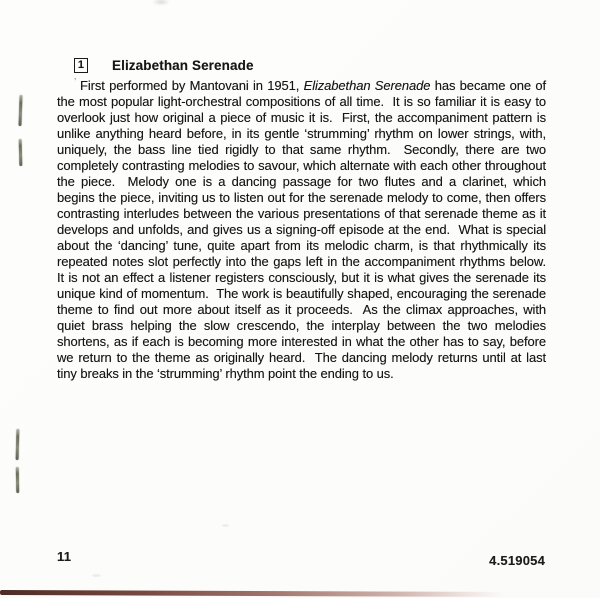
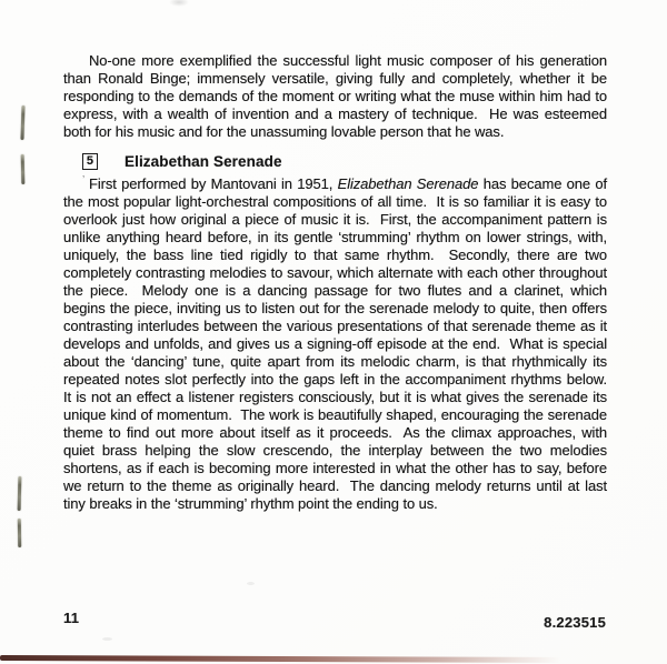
+ No-one more exemplified the successful light music composer of his generation than Ronald Binge; immensely versatile, giving fully and completely, whether it be responding to the demands of the moment or writing what the muse within him had to express, with a wealth of invention and a mastery of technique. He was esteemed both for his music and for the unassuming lovable person that he was.
- 1
+ 5
  Elizabethan Serenade
  ’
- First performed by Mantovani in 1951, Elizabethan Serenade has became one of the most popular light-orchestral compositions of all time. It is so familiar it is easy to overlook just how original a piece of music it is. First, the accompaniment pattern is unlike anything heard before, in its gentle ‘strumming’ rhythm on lower strings, with, uniquely, the bass line tied rigidly to that same rhythm. Secondly, there are two completely contrasting melodies to savour, which alternate with each other throughout the piece. Melody one is a dancing passage for two flutes and a clarinet, which begins the piece, inviting us to listen out for the serenade melody to come, then offers contrasting interludes between the various presentations of that serenade theme as it develops and unfolds, and gives us a signing-off episode at the end. What is special about the ‘dancing’ tune, quite apart from its melodic charm, is that rhythmically its repeated notes slot perfectly into the gaps left in the accompaniment rhythms below. It is not an effect a listener registers consciously, but it is what gives the serenade its unique kind of momentum. The work is beautifully shaped, encouraging the serenade theme to find out more about itself as it proceeds. As the climax approaches, with quiet brass helping the slow crescendo, the interplay between the two melodies shortens, as if each is becoming more interested in what the other has to say, before we return to the theme as originally heard. The dancing melody returns until at last tiny breaks in the ‘strumming’ rhythm point the ending to us.
+ First performed by Mantovani in 1951, Elizabethan Serenade has became one of the most popular light-orchestral compositions of all time. It is so familiar it is easy to overlook just how original a piece of music it is. First, the accompaniment pattern is unlike anything heard before, in its gentle ‘strumming’ rhythm on lower strings, with, uniquely, the bass line tied rigidly to that same rhythm. Secondly, there are two completely contrasting melodies to savour, which alternate with each other throughout the piece. Melody one is a dancing passage for two flutes and a clarinet, which begins the piece, inviting us to listen out for the serenade melody to quite, then offers contrasting interludes between the various presentations of that serenade theme as it develops and unfolds, and gives us a signing-off episode at the end. What is special about the ‘dancing’ tune, quite apart from its melodic charm, is that rhythmically its repeated notes slot perfectly into the gaps left in the accompaniment rhythms below. It is not an effect a listener registers consciously, but it is what gives the serenade its unique kind of momentum. The work is beautifully shaped, encouraging the serenade theme to find out more about itself as it proceeds. As the climax approaches, with quiet brass helping the slow crescendo, the interplay between the two melodies shortens, as if each is becoming more interested in what the other has to say, before we return to the theme as originally heard. The dancing melody returns until at last tiny breaks in the ‘strumming’ rhythm point the ending to us.
  11
- 4.519054
+ 8.223515
